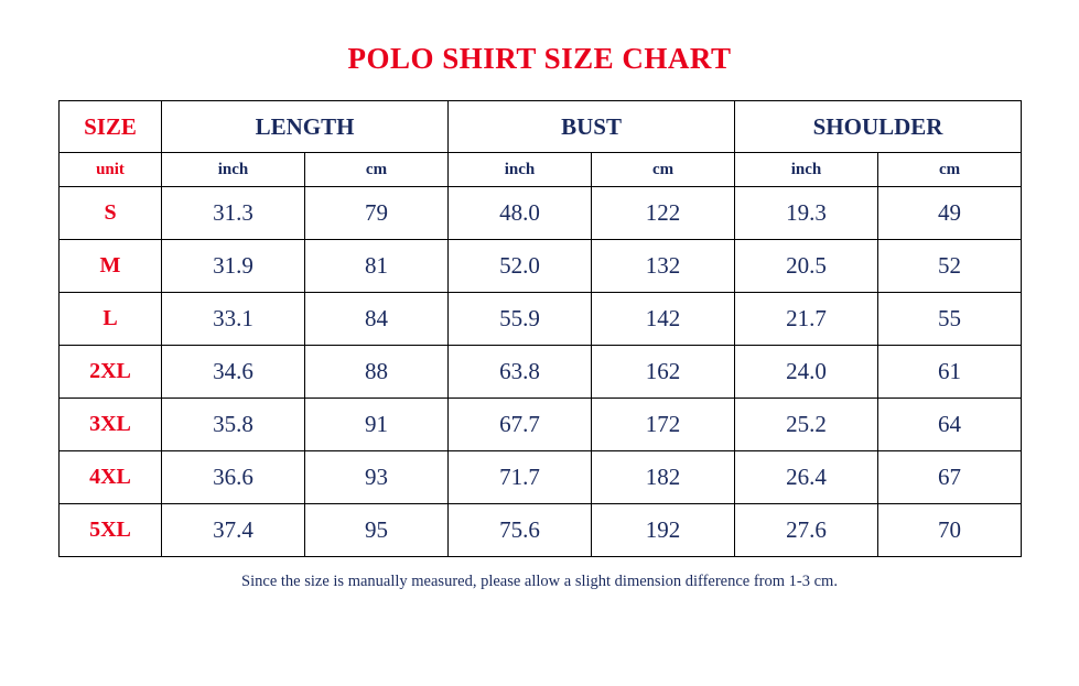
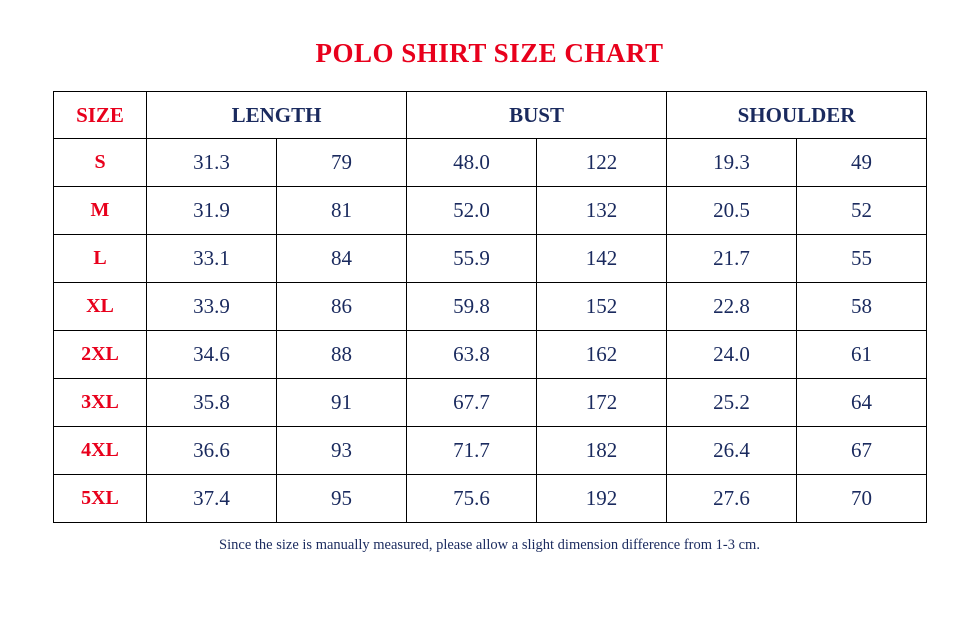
  POLO SHIRT SIZE CHART
  SIZE	LENGTH	BUST	SHOULDER
- unit	inch	cm	inch	cm	inch	cm
  S	31.3	79	48.0	122	19.3	49
  M	31.9	81	52.0	132	20.5	52
  L	33.1	84	55.9	142	21.7	55
+ XL	33.9	86	59.8	152	22.8	58
  2XL	34.6	88	63.8	162	24.0	61
  3XL	35.8	91	67.7	172	25.2	64
  4XL	36.6	93	71.7	182	26.4	67
  5XL	37.4	95	75.6	192	27.6	70
  Since the size is manually measured, please allow a slight dimension difference from 1-3 cm.
